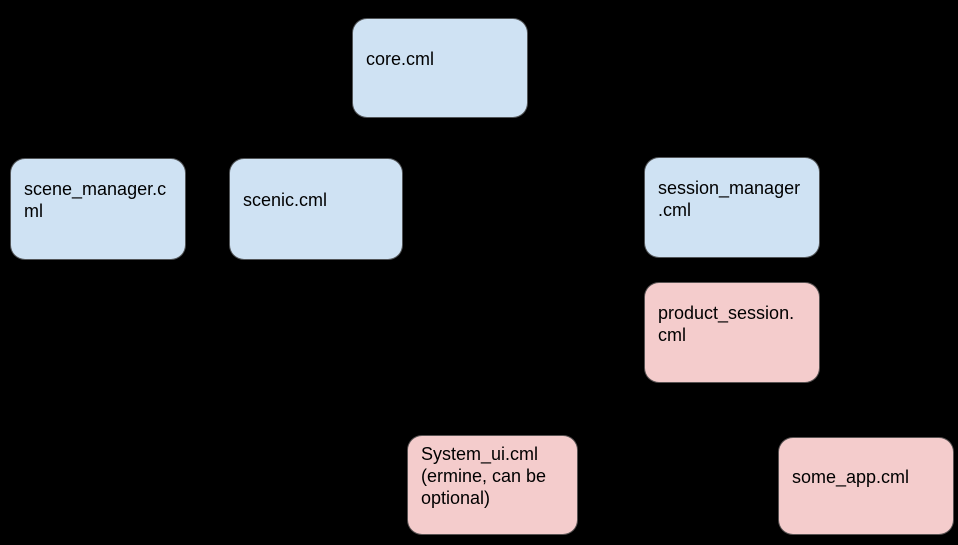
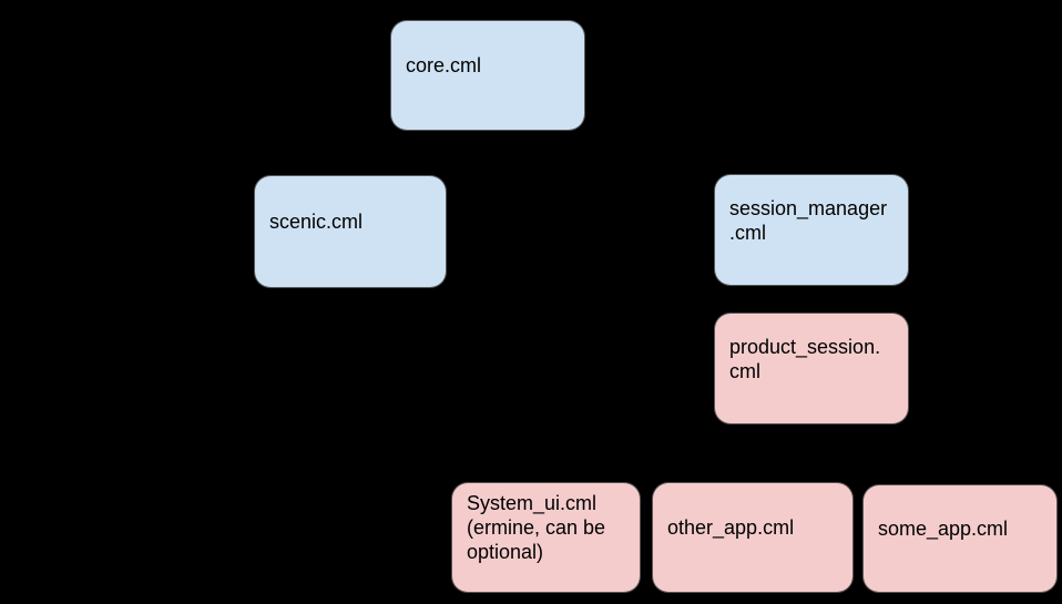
  core.cml
- scene_manager.c
- ml
  scenic.cml
  session_manager
  .cml
  product_session.
  cml
  System_ui.cml
  (ermine, can be
  optional)
+ other_app.cml
  some_app.cml
